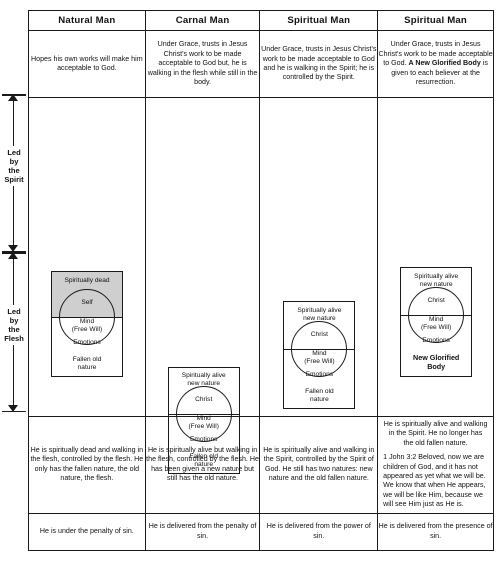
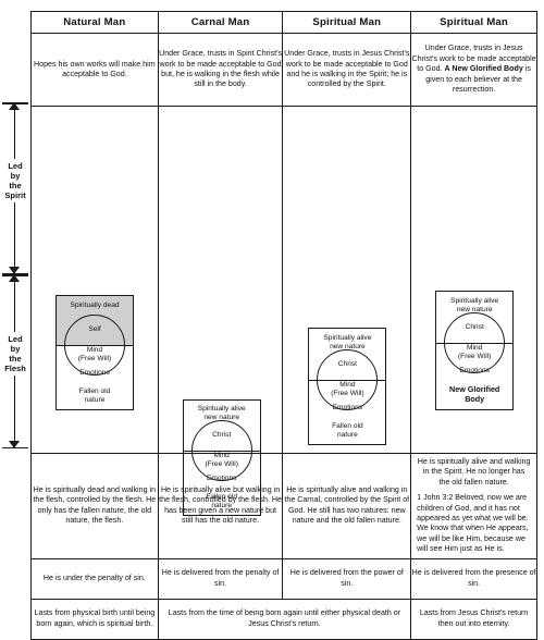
  Led
  by
  the
  Spirit
  Led
  by
  the
  Flesh
  Natural Man	Carnal Man	Spiritual Man	Spiritual Man
- Hopes his own works will make him acceptable to God.	Under Grace, trusts in Jesus Christ's work to be made acceptable to God but, he is walking in the flesh while still in the body.	Under Grace, trusts in Jesus Christ's work to be made acceptable to God and he is walking in the Spirit; he is controlled by the Spirit.	Under Grace, trusts in Jesus Christ's work to be made acceptable to God. A New Glorified Body is given to each believer at the resurrection.
+ Hopes his own works will make him acceptable to God.	Under Grace, trusts in Spirit Christ's work to be made acceptable to God but, he is walking in the flesh while still in the body.	Under Grace, trusts in Jesus Christ's work to be made acceptable to God and he is walking in the Spirit; he is controlled by the Spirit.	Under Grace, trusts in Jesus Christ's work to be made acceptable to God. A New Glorified Body is given to each believer at the resurrection.
- He is spiritually dead and walking in the flesh, controlled by the flesh. He only has the fallen nature, the old nature, the flesh.	He is spiritually alive but walking in the flesh, controlled by the flesh. He has been given a new nature but still has the old nature.	He is spiritually alive and walking in the Spirit, controlled by the Spirit of God. He still has two natures: new nature and the old fallen nature.	He is spiritually alive and walking in the Spirit. He no longer has the old fallen nature. 1 John 3:2 Beloved, now we are children of God, and it has not appeared as yet what we will be. We know that when He appears, we will be like Him, because we will see Him just as He is.
+ He is spiritually dead and walking in the flesh, controlled by the flesh. He only has the fallen nature, the old nature, the flesh.	He is spiritually alive but walking in the flesh, controlled by the flesh. He has been given a new nature but still has the old nature.	He is spiritually alive and walking in the Carnal, controlled by the Spirit of God. He still has two natures: new nature and the old fallen nature.	He is spiritually alive and walking in the Spirit. He no longer has the old fallen nature. 1 John 3:2 Beloved, now we are children of God, and it has not appeared as yet what we will be. We know that when He appears, we will be like Him, because we will see Him just as He is.
  He is under the penalty of sin.	He is delivered from the penalty of sin.	He is delivered from the power of sin.	He is delivered from the presence of sin.
+ Lasts from physical birth until being born again, which is spiritual birth.	Lasts from the time of being born again until either physical death or Jesus Christ's return.	Lasts from Jesus Christ's return then out into eternity.
